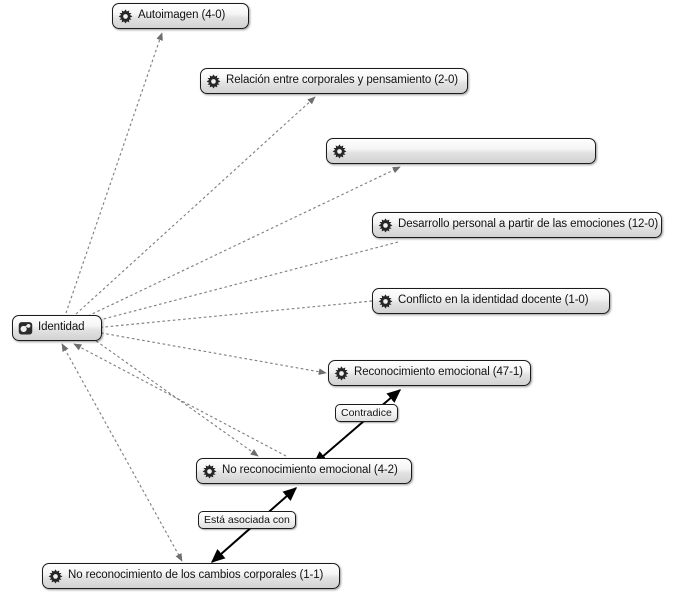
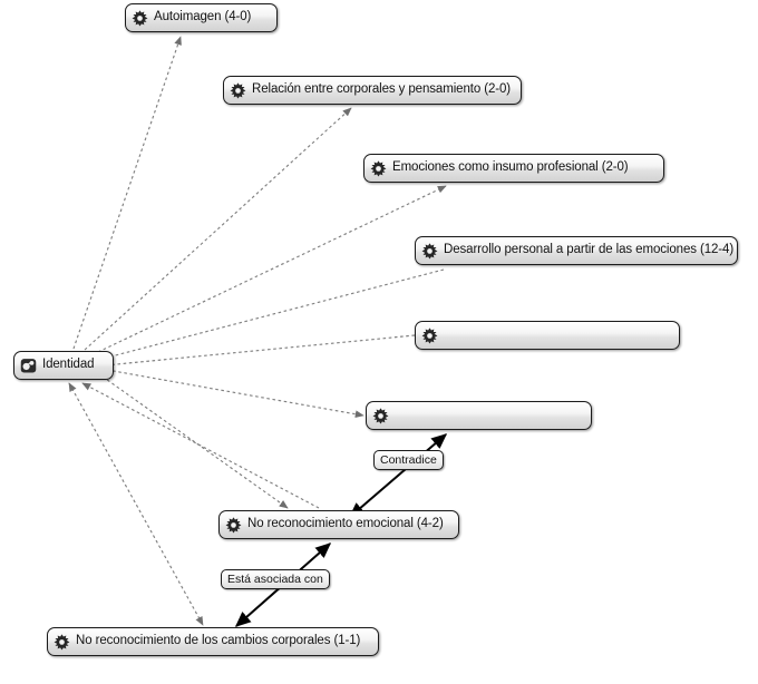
  Identidad
  Autoimagen (4-0)
  Relación entre corporales y pensamiento (2-0)
+ Emociones como insumo profesional (2-0)
- Desarrollo personal a partir de las emociones (12-0)
+ Desarrollo personal a partir de las emociones (12-4)
- Conflicto en la identidad docente (1-0)
- Reconocimiento emocional (47-1)
  No reconocimiento emocional (4-2)
  No reconocimiento de los cambios corporales (1-1)
  Contradice
  Está asociada con
